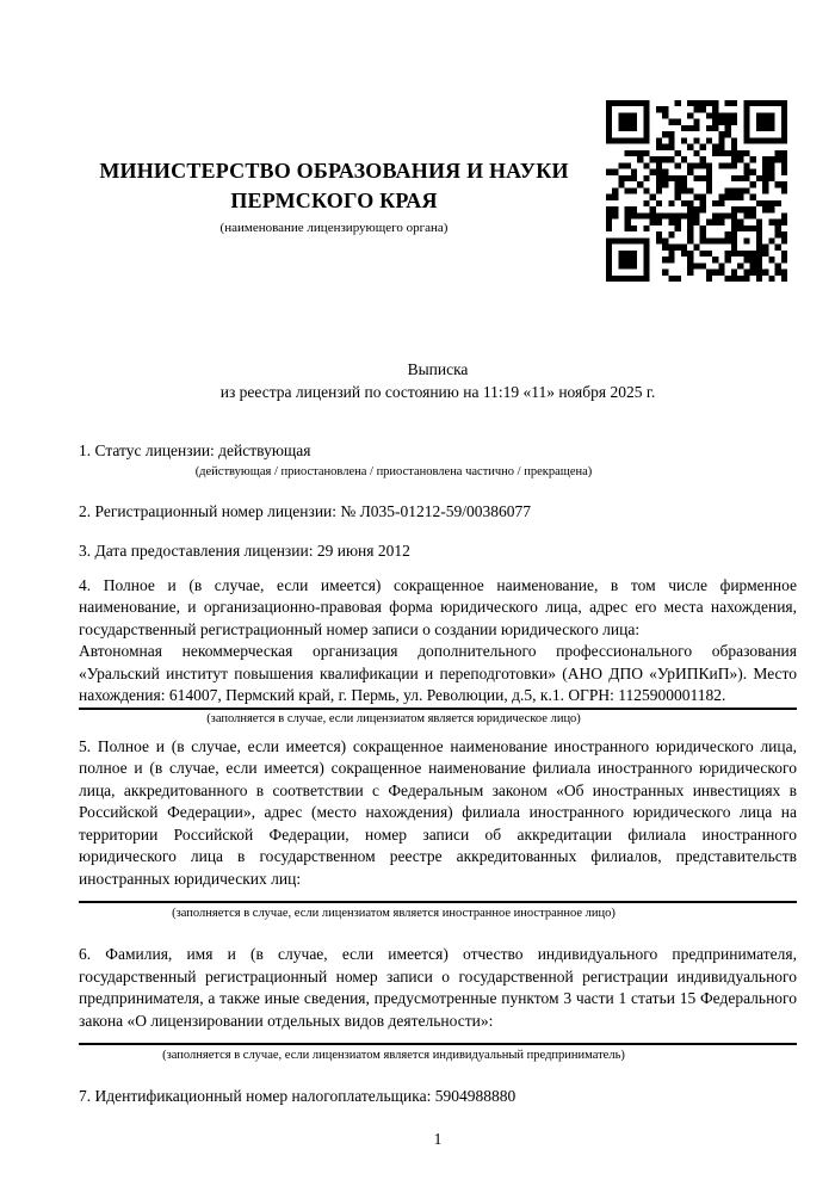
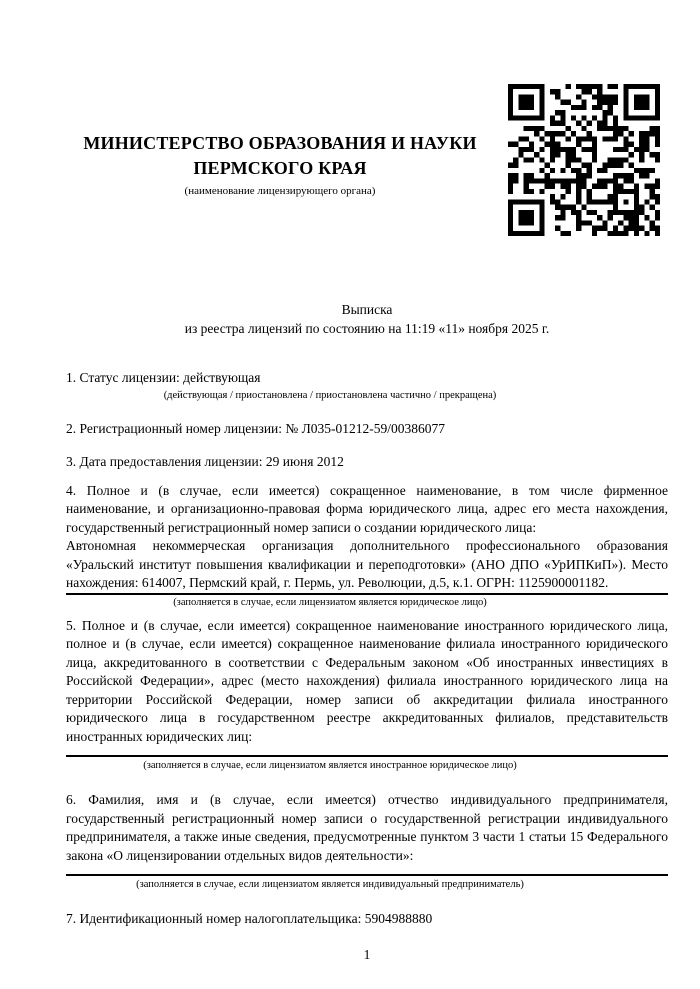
  МИНИСТЕРСТВО ОБРАЗОВАНИЯ И НАУКИ
  ПЕРМСКОГО КРАЯ
  (наименование лицензирующего органа)
  Выписка
  из реестра лицензий по состоянию на 11:19 «11» ноября 2025 г.
  1. Статус лицензии: действующая
  (действующая / приостановлена / приостановлена частично / прекращена)
  2. Регистрационный номер лицензии: № Л035-01212-59/00386077
  3. Дата предоставления лицензии: 29 июня 2012
  4. Полное и (в случае, если имеется) сокращенное наименование, в том числе фирменное наименование, и организационно-правовая форма юридического лица, адрес его места нахождения, государственный регистрационный номер записи о создании юридического лица:
  Автономная некоммерческая организация дополнительного профессионального образования «Уральский институт повышения квалификации и переподготовки» (АНО ДПО «УрИПКиП»). Место нахождения: 614007, Пермский край, г. Пермь, ул. Революции, д.5, к.1. ОГРН: 1125900001182.
  (заполняется в случае, если лицензиатом является юридическое лицо)
  5. Полное и (в случае, если имеется) сокращенное наименование иностранного юридического лица, полное и (в случае, если имеется) сокращенное наименование филиала иностранного юридического лица, аккредитованного в соответствии с Федеральным законом «Об иностранных инвестициях в Российской Федерации», адрес (место нахождения) филиала иностранного юридического лица на территории Российской Федерации, номер записи об аккредитации филиала иностранного юридического лица в государственном реестре аккредитованных филиалов, представительств иностранных юридических лиц:
- (заполняется в случае, если лицензиатом является иностранное иностранное лицо)
+ (заполняется в случае, если лицензиатом является иностранное юридическое лицо)
  6. Фамилия, имя и (в случае, если имеется) отчество индивидуального предпринимателя, государственный регистрационный номер записи о государственной регистрации индивидуального предпринимателя, а также иные сведения, предусмотренные пунктом 3 части 1 статьи 15 Федерального закона «О лицензировании отдельных видов деятельности»:
  (заполняется в случае, если лицензиатом является индивидуальный предприниматель)
  7. Идентификационный номер налогоплательщика: 5904988880
  1
